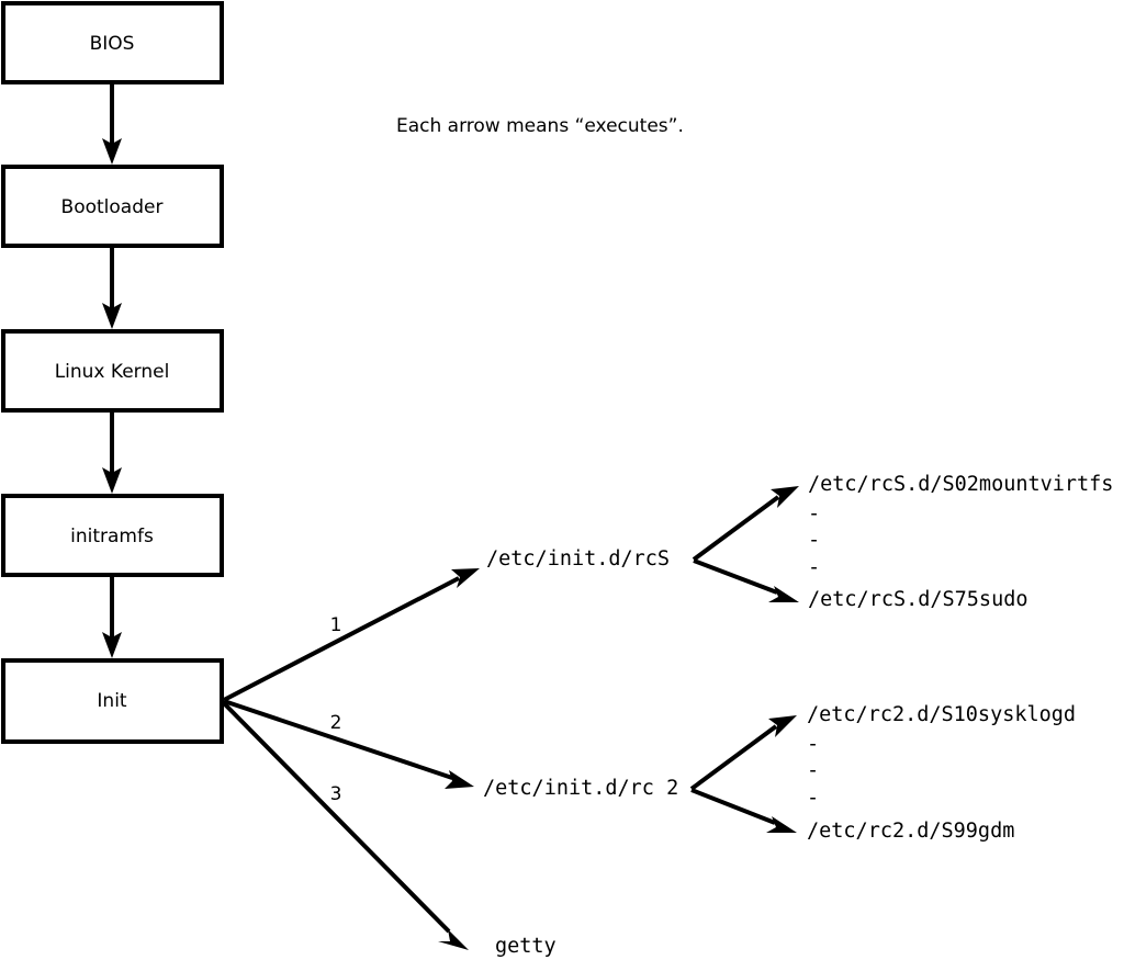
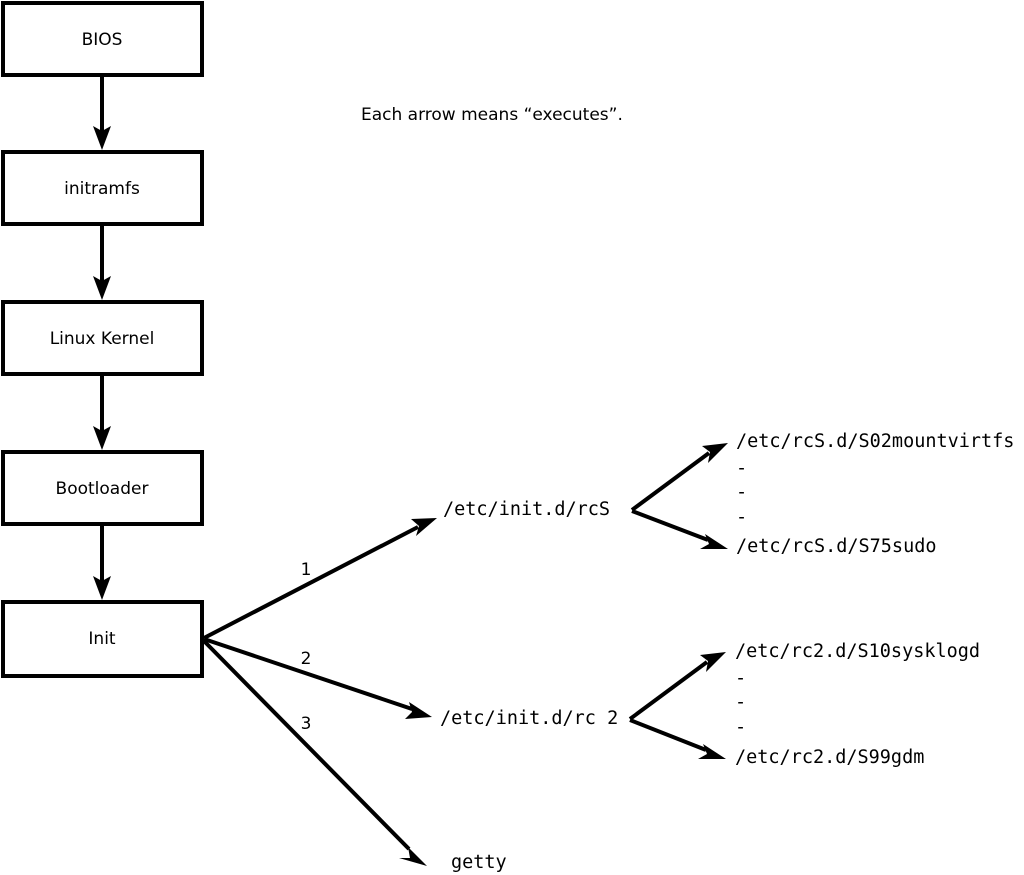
  BIOS
- Bootloader
+ initramfs
  Linux Kernel
- initramfs
+ Bootloader
  Init
  Each arrow means “executes”.
  1
  2
  3
  /etc/init.d/rcS
  /etc/init.d/rc 2
  getty
  /etc/rcS.d/S02mountvirtfs
  -
  -
  -
  /etc/rcS.d/S75sudo
  /etc/rc2.d/S10sysklogd
  -
  -
  -
  /etc/rc2.d/S99gdm
